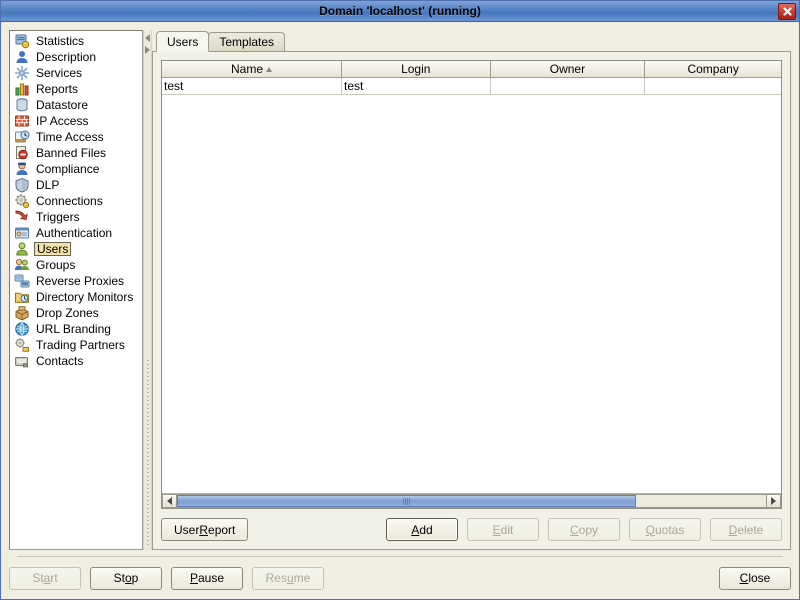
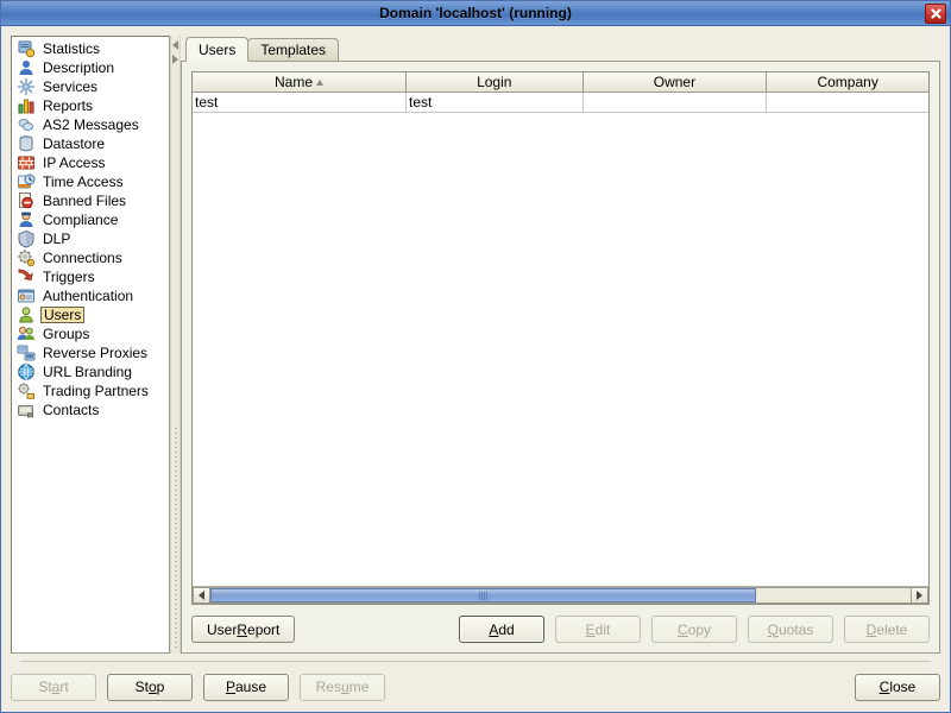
  Domain 'localhost' (running)
  Statistics
  Description
  Services
  Reports
+ AS2 Messages
  Datastore
  IP Access
  Time Access
  Banned Files
  Compliance
  DLP
  Connections
  Triggers
  Authentication
  Users
  Groups
  Reverse Proxies
- Directory Monitors
- Drop Zones
  URL Branding
  Trading Partners
  Contacts
  Users
  Templates
  Name	Login	Owner	Company
  test	test
  User
  R
  eport
  A
  dd
  E
  dit
  C
  opy
  Q
  uotas
  D
  elete
  St
  a
  rt
  St
  o
  p
  P
  ause
  Res
  u
  me
  C
  lose
